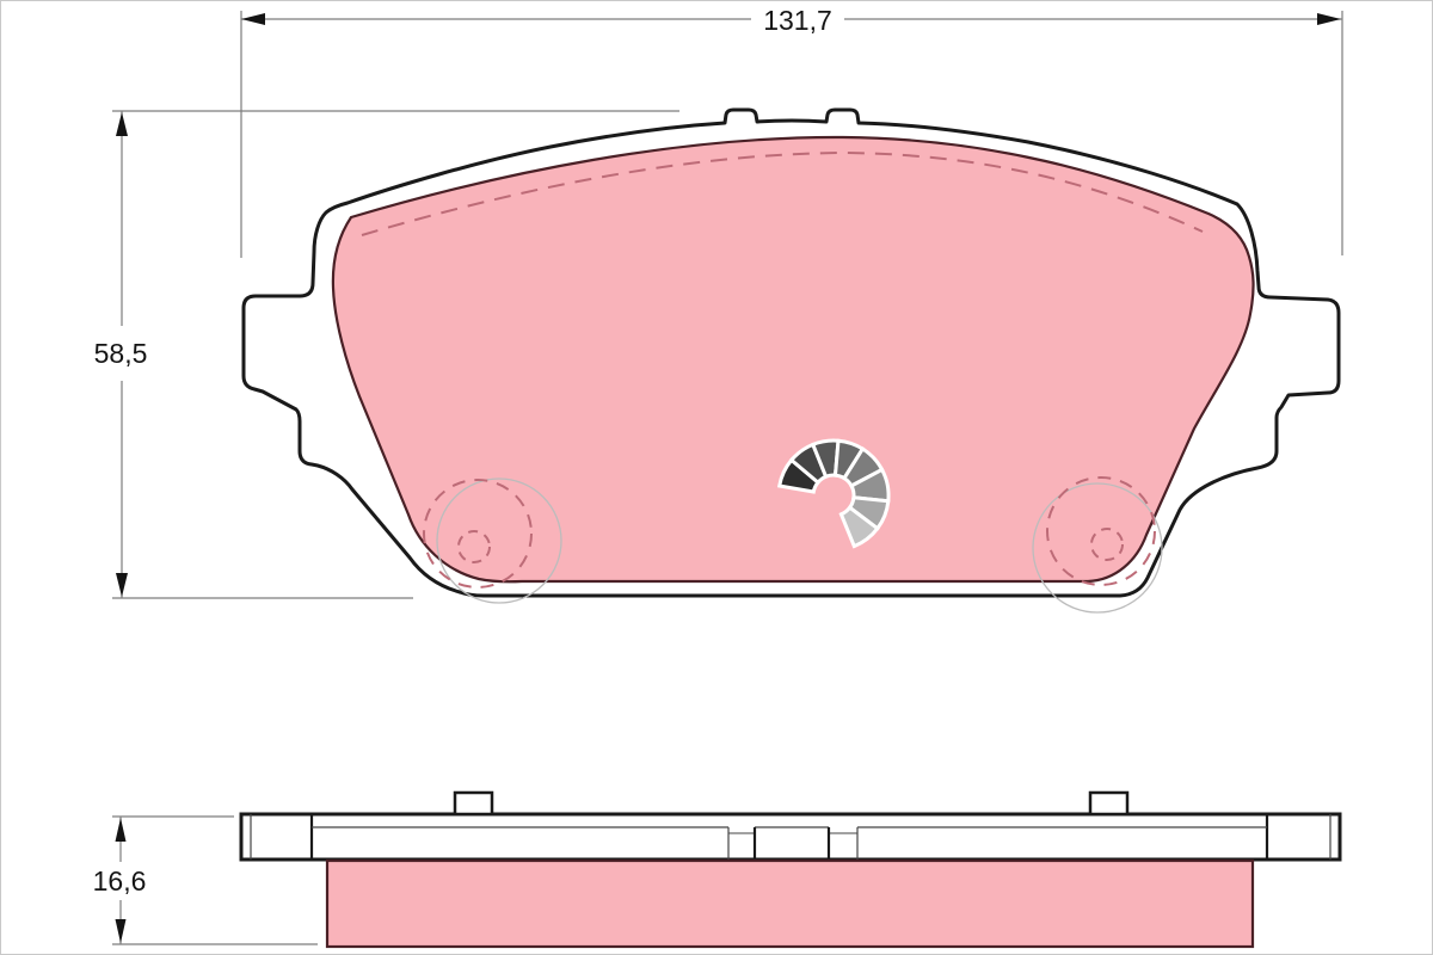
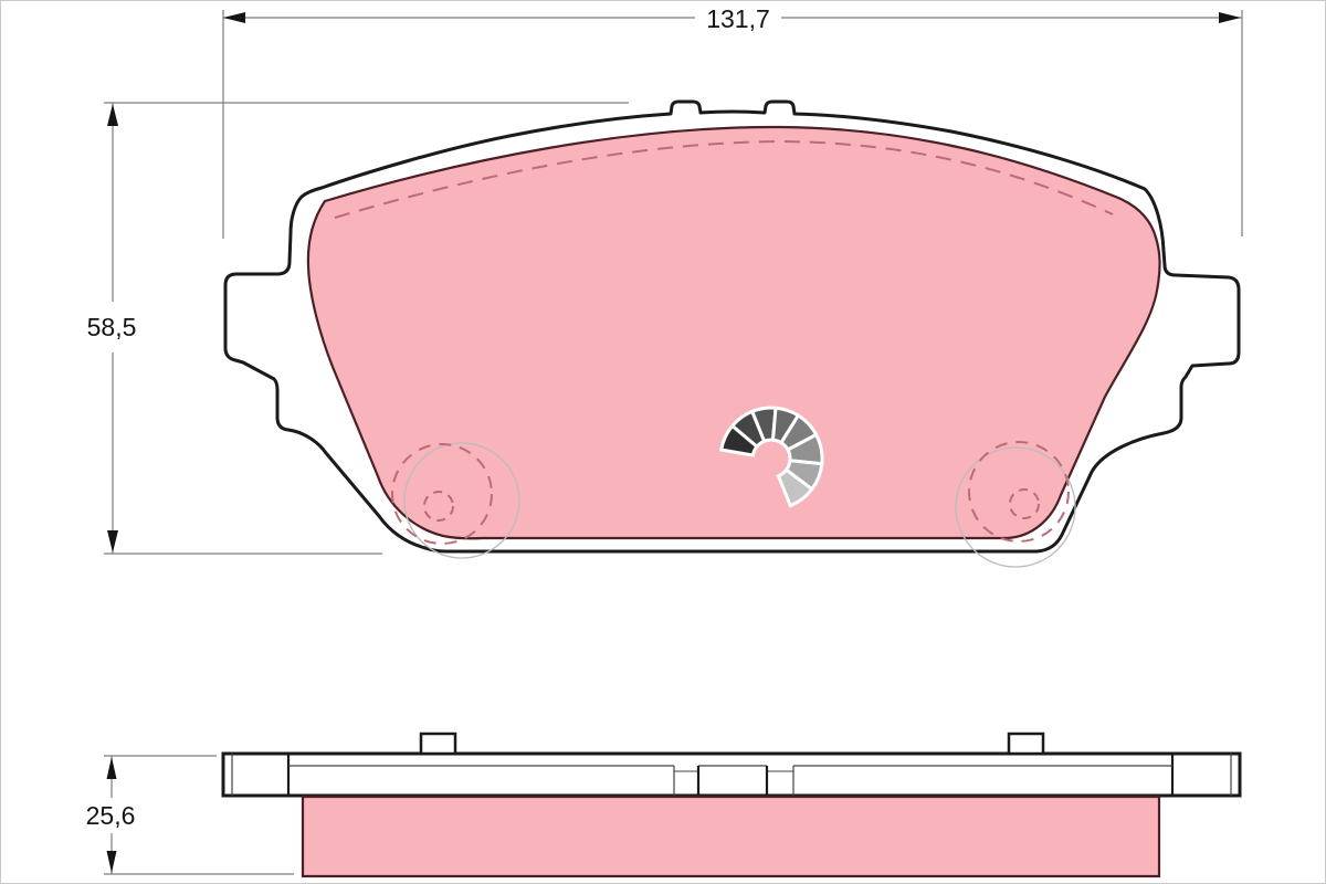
  131,7
  58,5
- 16,6
+ 25,6
